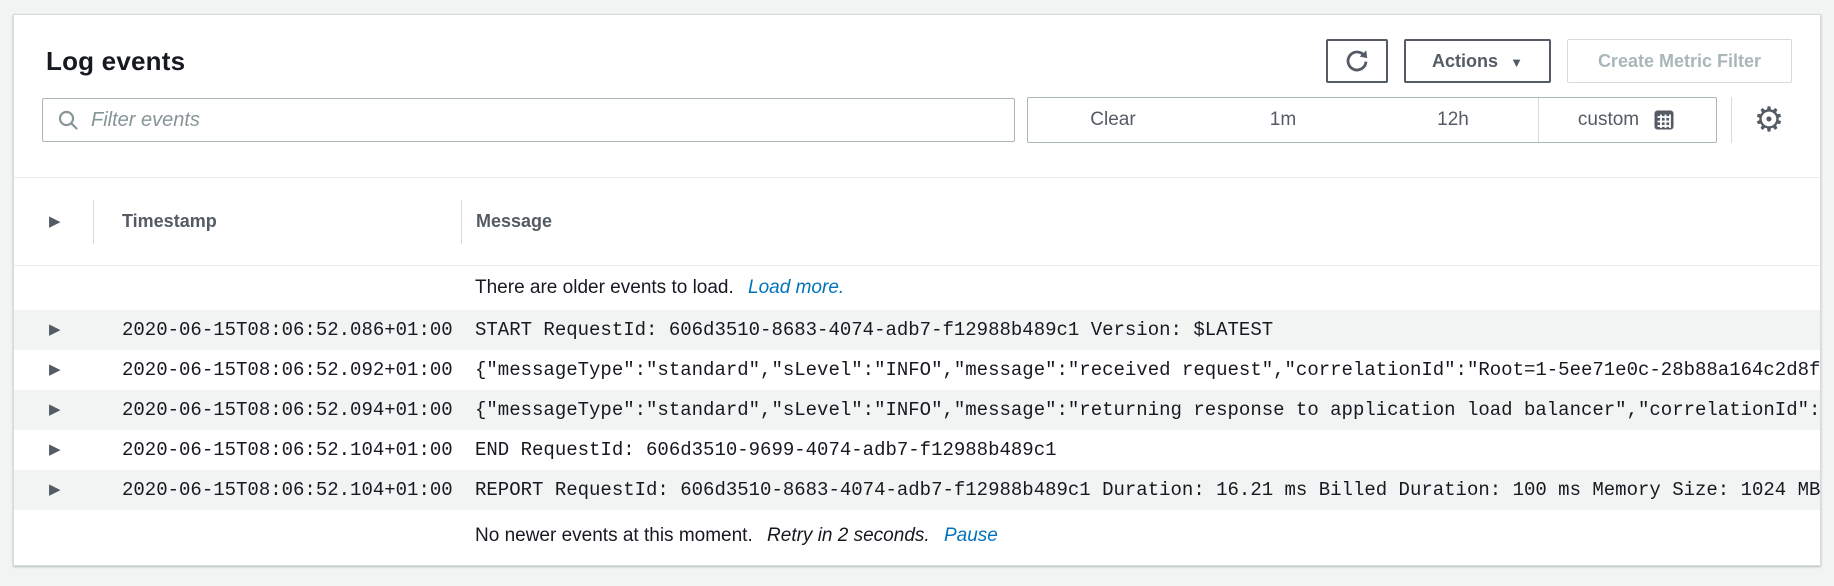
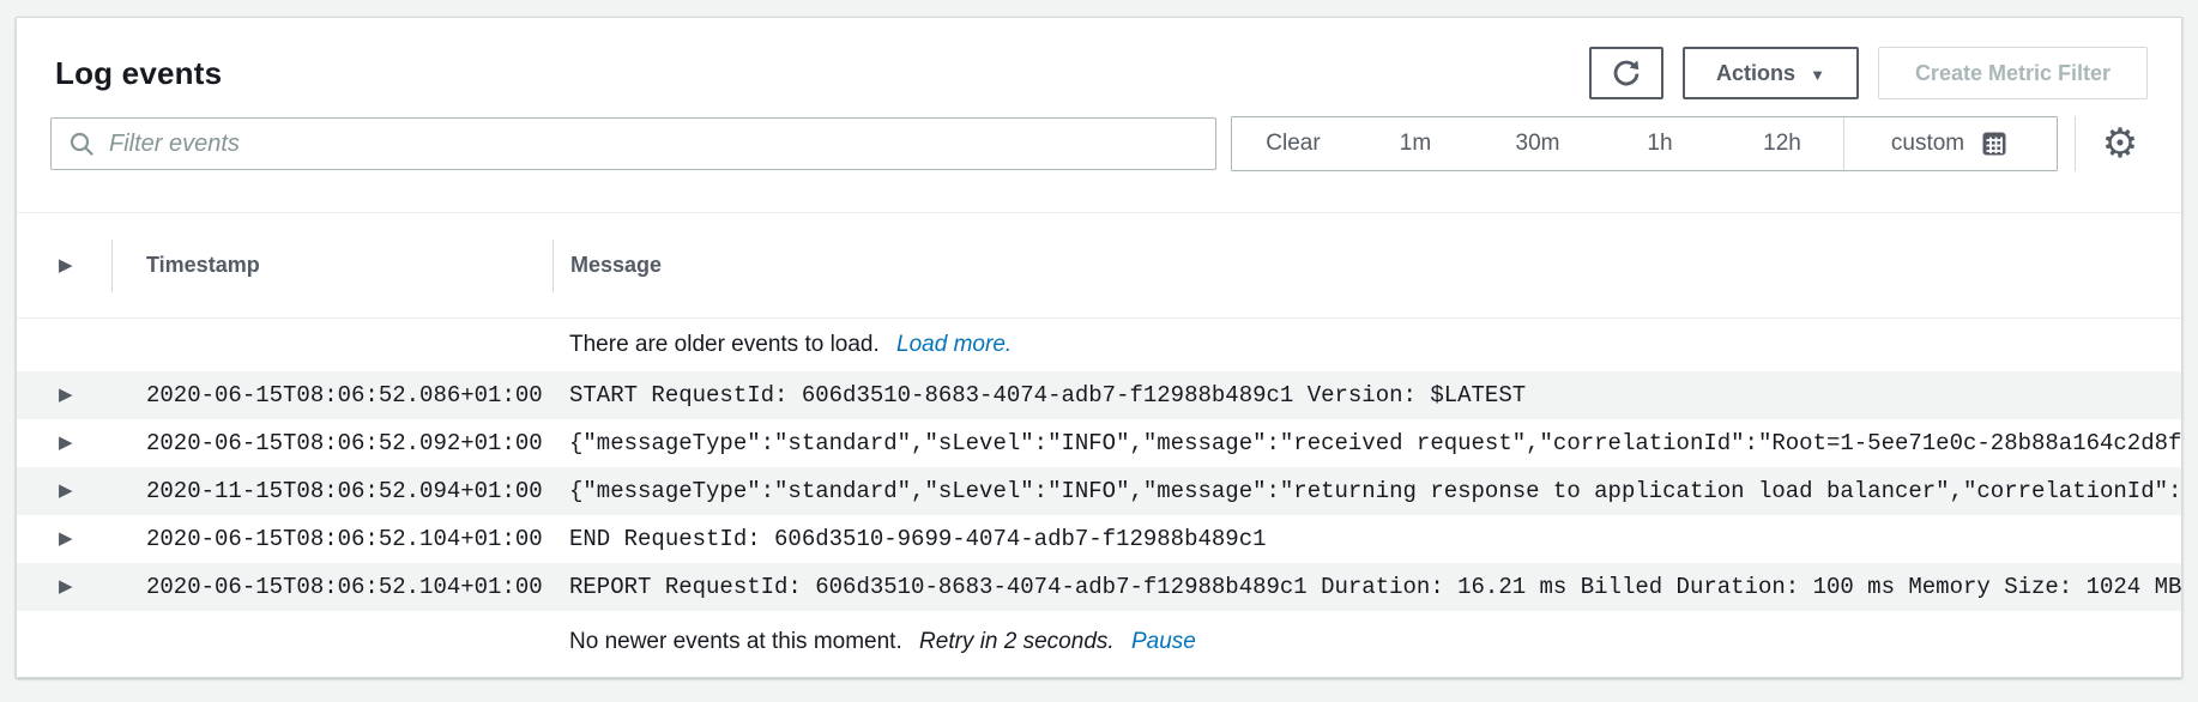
  Log events
  Actions
  ▼
  Create Metric Filter
  Filter events
  Clear
  1m
+ 30m
+ 1h
  12h
  custom
  ⚙
  ▶
  Timestamp
  Message
  There are older events to load. Load more.
  ▶
  2020-06-15T08:06:52.086+01:00
  START RequestId: 606d3510-8683-4074-adb7-f12988b489c1 Version: $LATEST
  ▶
  2020-06-15T08:06:52.092+01:00
  {"messageType":"standard","sLevel":"INFO","message":"received request","correlationId":"Root=1-5ee71e0c-28b88a164c2d8f
  ▶
- 2020-06-15T08:06:52.094+01:00
+ 2020-11-15T08:06:52.094+01:00
  {"messageType":"standard","sLevel":"INFO","message":"returning response to application load balancer","correlationId":
  ▶
  2020-06-15T08:06:52.104+01:00
  END RequestId: 606d3510-9699-4074-adb7-f12988b489c1
  ▶
  2020-06-15T08:06:52.104+01:00
  REPORT RequestId: 606d3510-8683-4074-adb7-f12988b489c1 Duration: 16.21 ms Billed Duration: 100 ms Memory Size: 1024 MB
  No newer events at this moment. Retry in 2 seconds. Pause
